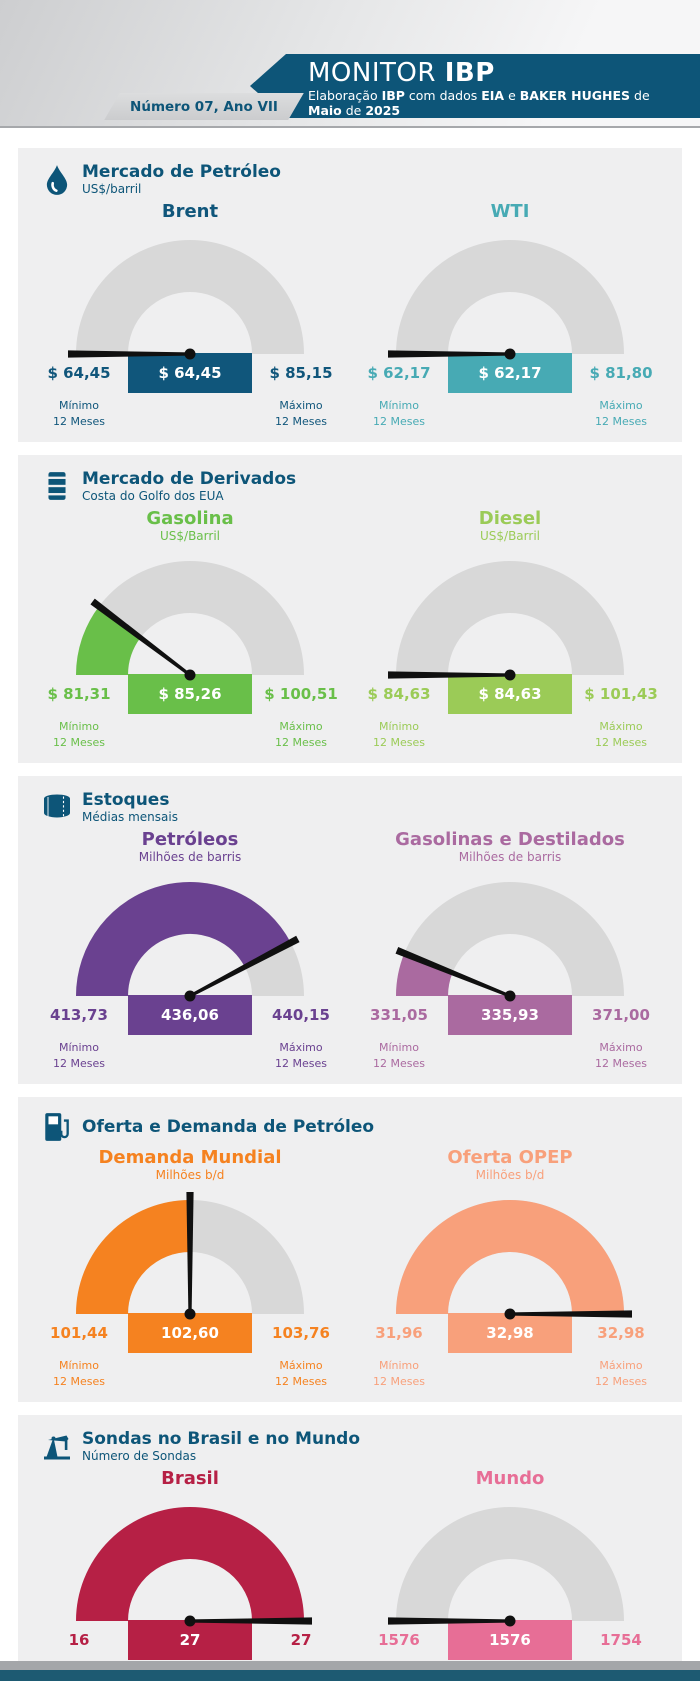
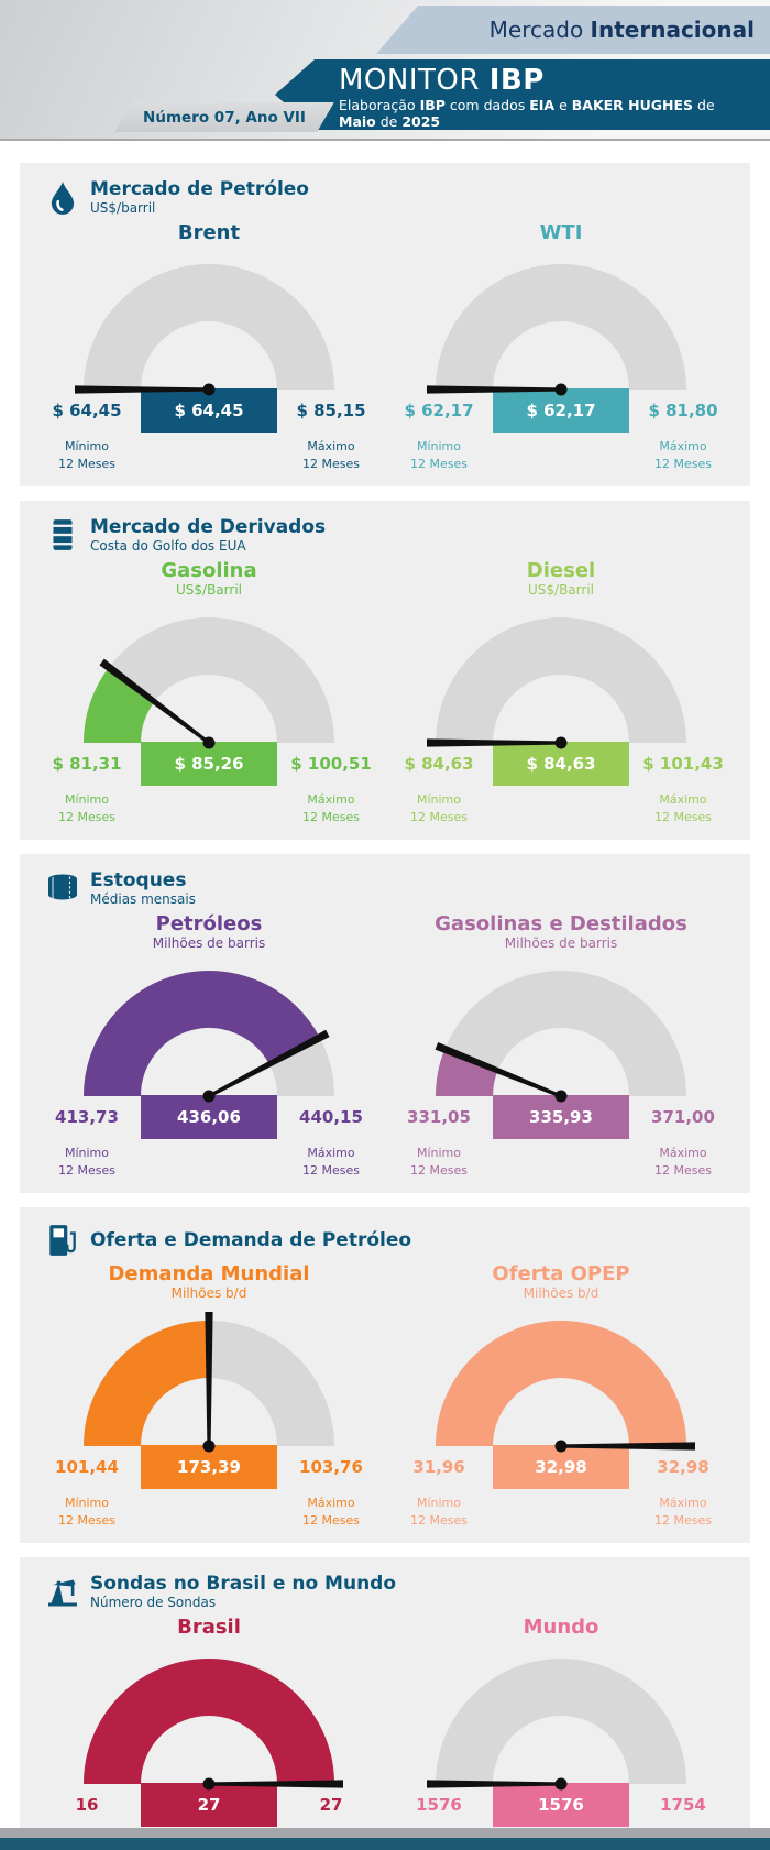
+ Mercado Internacional
  MONITOR IBP
  Elaboração IBP com dados EIA e BAKER HUGHES de Maio de 2025
  Número 07, Ano VII
  Mercado de Petróleo
  US$/barril
  Brent
  $ 64,45
  $ 64,45
  $ 85,15
  Mínimo
  12 Meses
  Máximo
  12 Meses
  WTI
  $ 62,17
  $ 62,17
  $ 81,80
  Mínimo
  12 Meses
  Máximo
  12 Meses
  Mercado de Derivados
  Costa do Golfo dos EUA
  Gasolina
  US$/Barril
  $ 81,31
  $ 85,26
  $ 100,51
  Mínimo
  12 Meses
  Máximo
  12 Meses
  Diesel
  US$/Barril
  $ 84,63
  $ 84,63
  $ 101,43
  Mínimo
  12 Meses
  Máximo
  12 Meses
  Estoques
  Médias mensais
  Petróleos
  Milhões de barris
  413,73
  436,06
  440,15
  Mínimo
  12 Meses
  Máximo
  12 Meses
  Gasolinas e Destilados
  Milhões de barris
  331,05
  335,93
  371,00
  Mínimo
  12 Meses
  Máximo
  12 Meses
  Oferta e Demanda de Petróleo
  Demanda Mundial
  Milhões b/d
  101,44
- 102,60
+ 173,39
  103,76
  Mínimo
  12 Meses
  Máximo
  12 Meses
  Oferta OPEP
  Milhões b/d
  31,96
  32,98
  32,98
  Mínimo
  12 Meses
  Máximo
  12 Meses
  Sondas no Brasil e no Mundo
  Número de Sondas
  Brasil
  16
  27
  27
  Mundo
  1576
  1576
  1754
